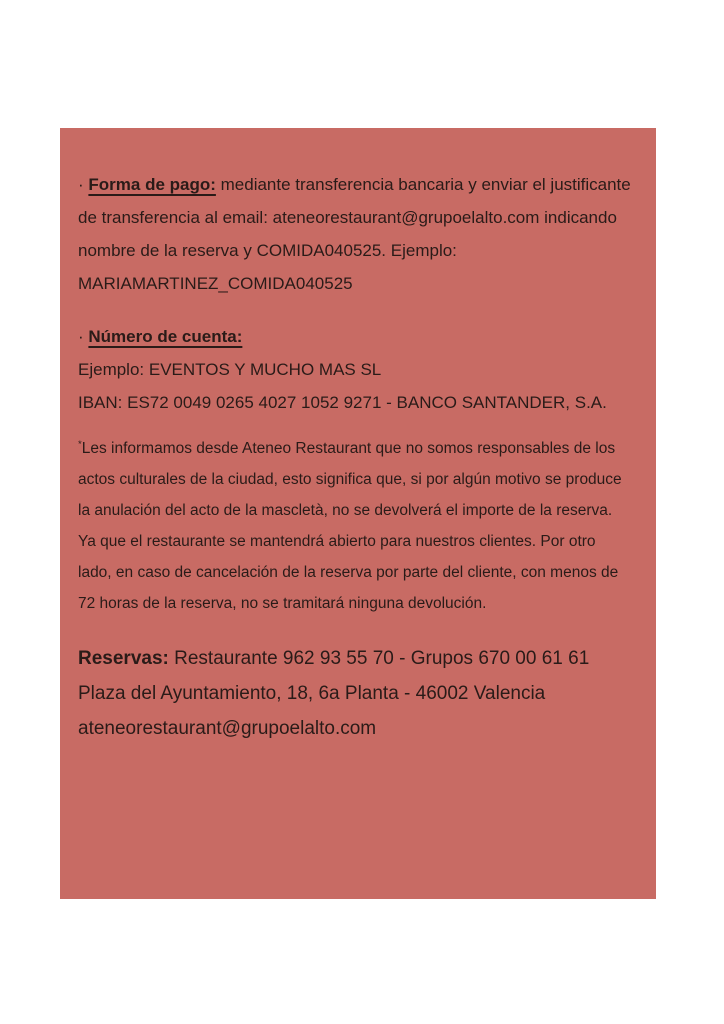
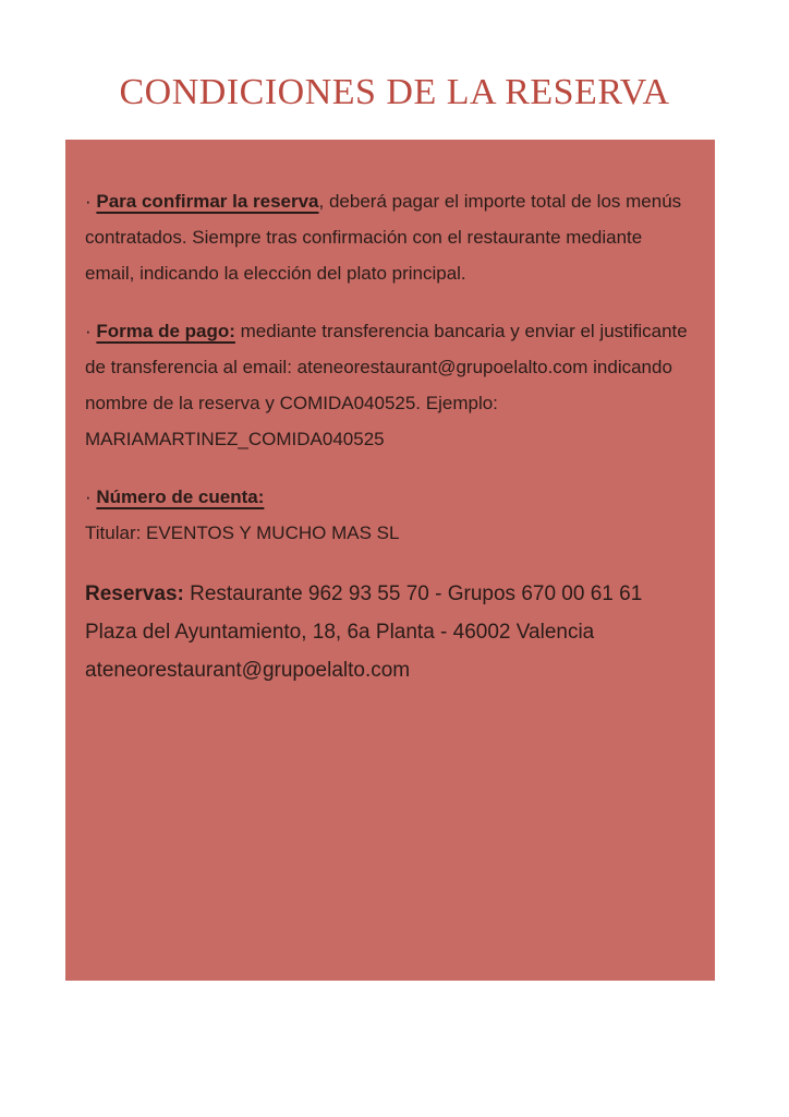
+ CONDICIONES DE LA RESERVA
+ · Para confirmar la reserva, deberá pagar el importe total de los menús contratados. Siempre tras confirmación con el restaurante mediante email, indicando la elección del plato principal.
  · Forma de pago: mediante transferencia bancaria y enviar el justificante de transferencia al email: ateneorestaurant@grupoelalto.com indicando nombre de la reserva y COMIDA040525. Ejemplo: MARIAMARTINEZ_COMIDA040525
  · Número de cuenta:
- Ejemplo: EVENTOS Y MUCHO MAS SL
+ Titular: EVENTOS Y MUCHO MAS SL
- IBAN: ES72 0049 0265 4027 1052 9271 - BANCO SANTANDER, S.A.
- *Les informamos desde Ateneo Restaurant que no somos responsables de los actos culturales de la ciudad, esto significa que, si por algún motivo se produce la anulación del acto de la mascletà, no se devolverá el importe de la reserva. Ya que el restaurante se mantendrá abierto para nuestros clientes. Por otro lado, en caso de cancelación de la reserva por parte del cliente, con menos de 72 horas de la reserva, no se tramitará ninguna devolución.
  Reservas: Restaurante 962 93 55 70 - Grupos 670 00 61 61
  Plaza del Ayuntamiento, 18, 6a Planta - 46002 Valencia
  ateneorestaurant@grupoelalto.com
